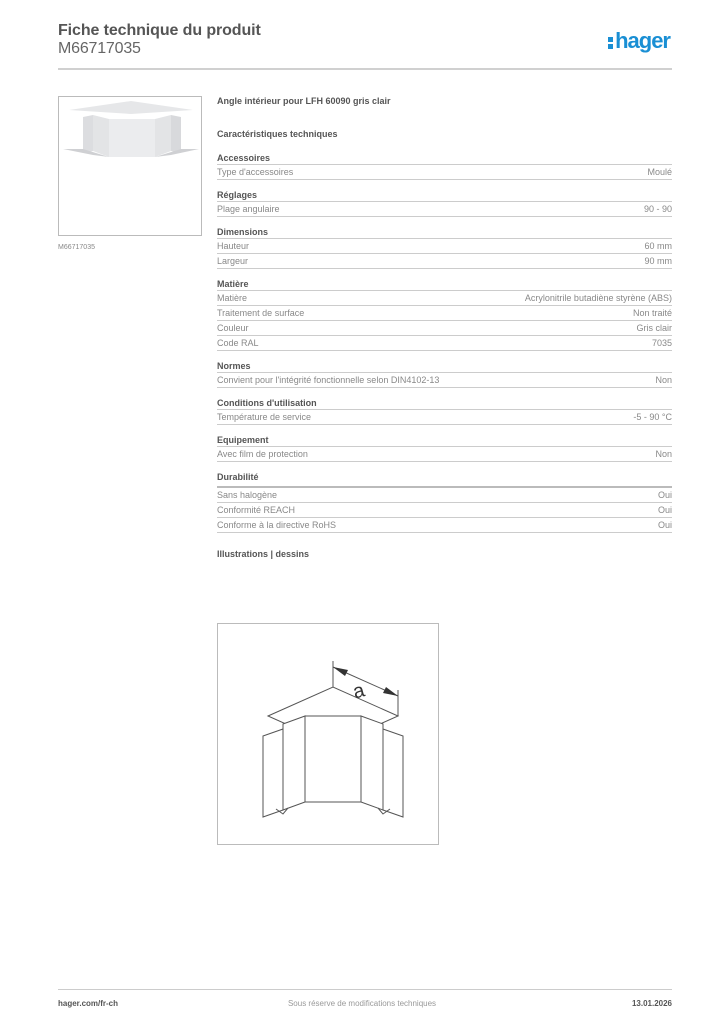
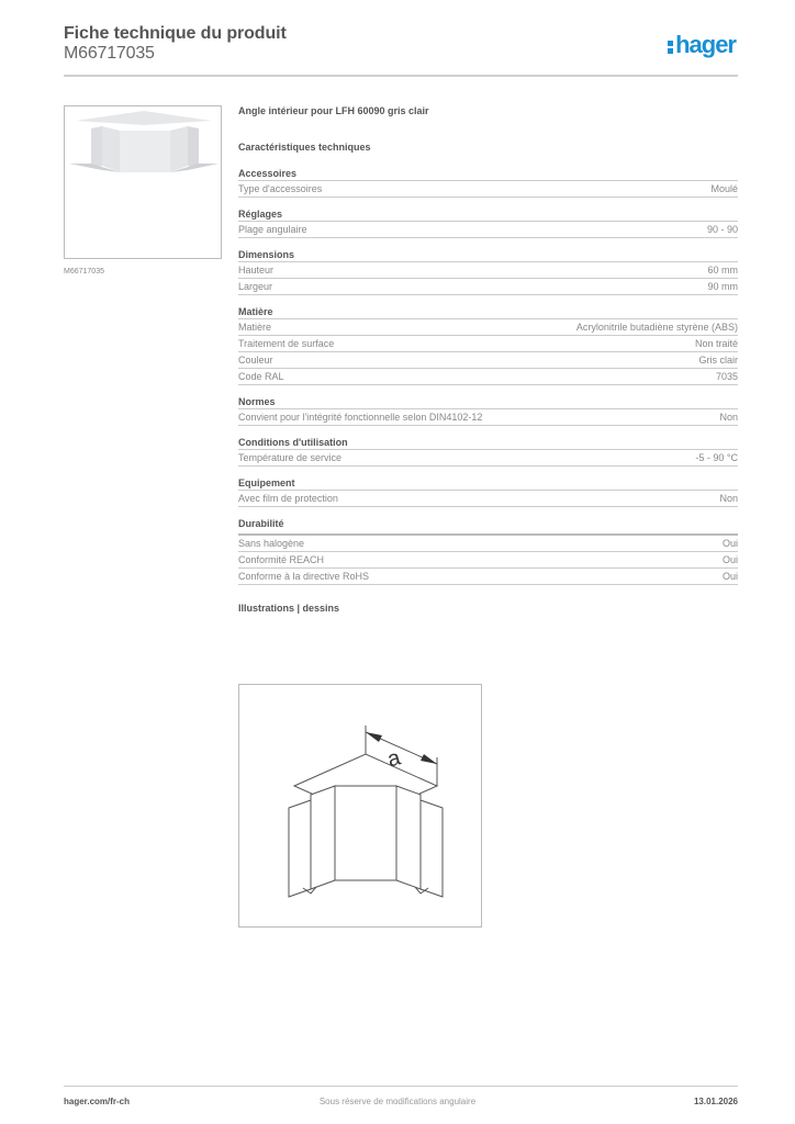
  Fiche technique du produit
  M66717035
  hager
  Angle intérieur pour LFH 60090 gris clair
  Caractéristiques techniques
  Accessoires
  Type d'accessoires
  Moulé
  Réglages
  Plage angulaire
  90 - 90
  Dimensions
  Hauteur
  60 mm
  Largeur
  90 mm
  Matière
  Matière
  Acrylonitrile butadiène styrène (ABS)
  Traitement de surface
  Non traité
  Couleur
  Gris clair
  Code RAL
  7035
  Normes
- Convient pour l'intégrité fonctionnelle selon DIN4102-13
+ Convient pour l'intégrité fonctionnelle selon DIN4102-12
  Non
  Conditions d'utilisation
  Température de service
  -5 - 90 °C
  Equipement
  Avec film de protection
  Non
  Durabilité
  Sans halogène
  Oui
  Conformité REACH
  Oui
  Conforme à la directive RoHS
  Oui
  Illustrations | dessins
  hager.com/fr-ch
- Sous réserve de modifications techniques
+ Sous réserve de modifications angulaire
  13.01.2026
